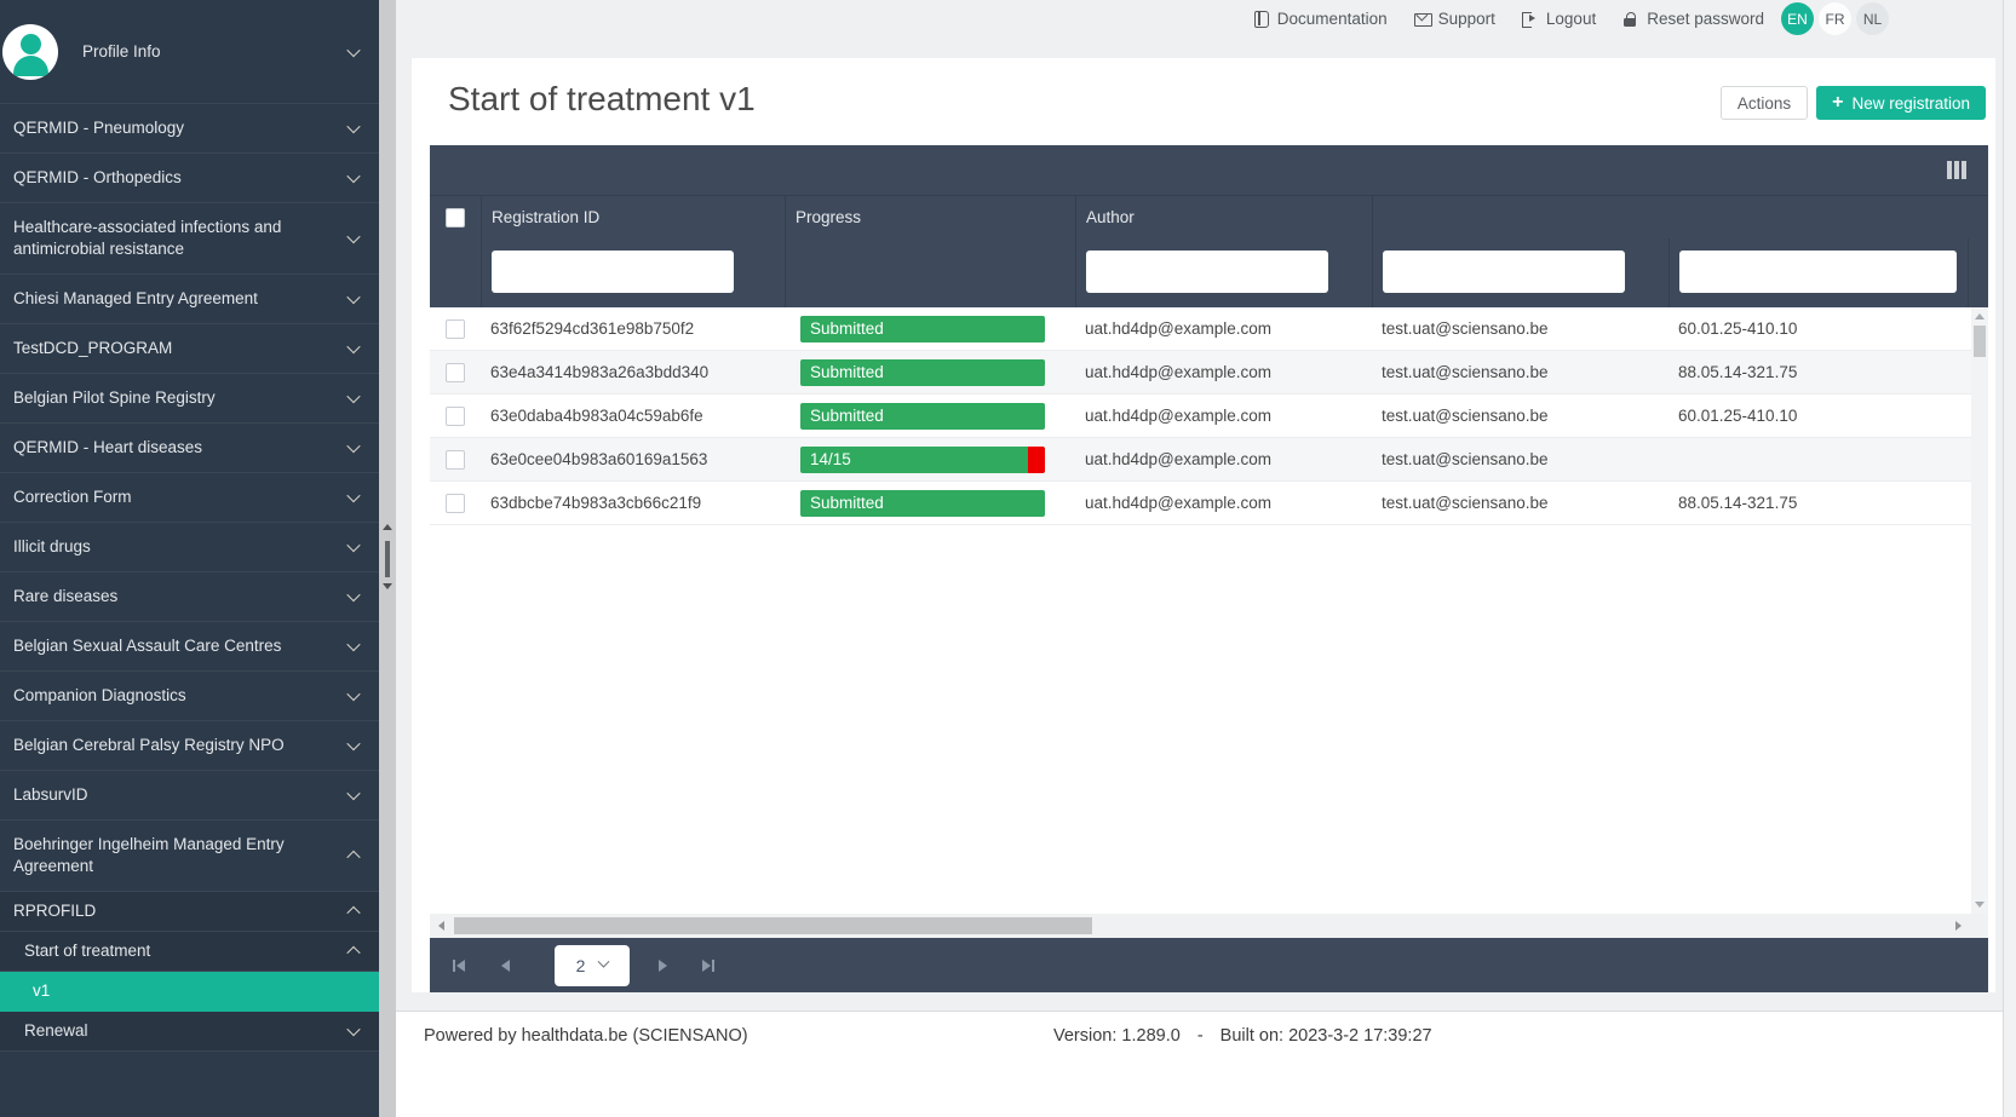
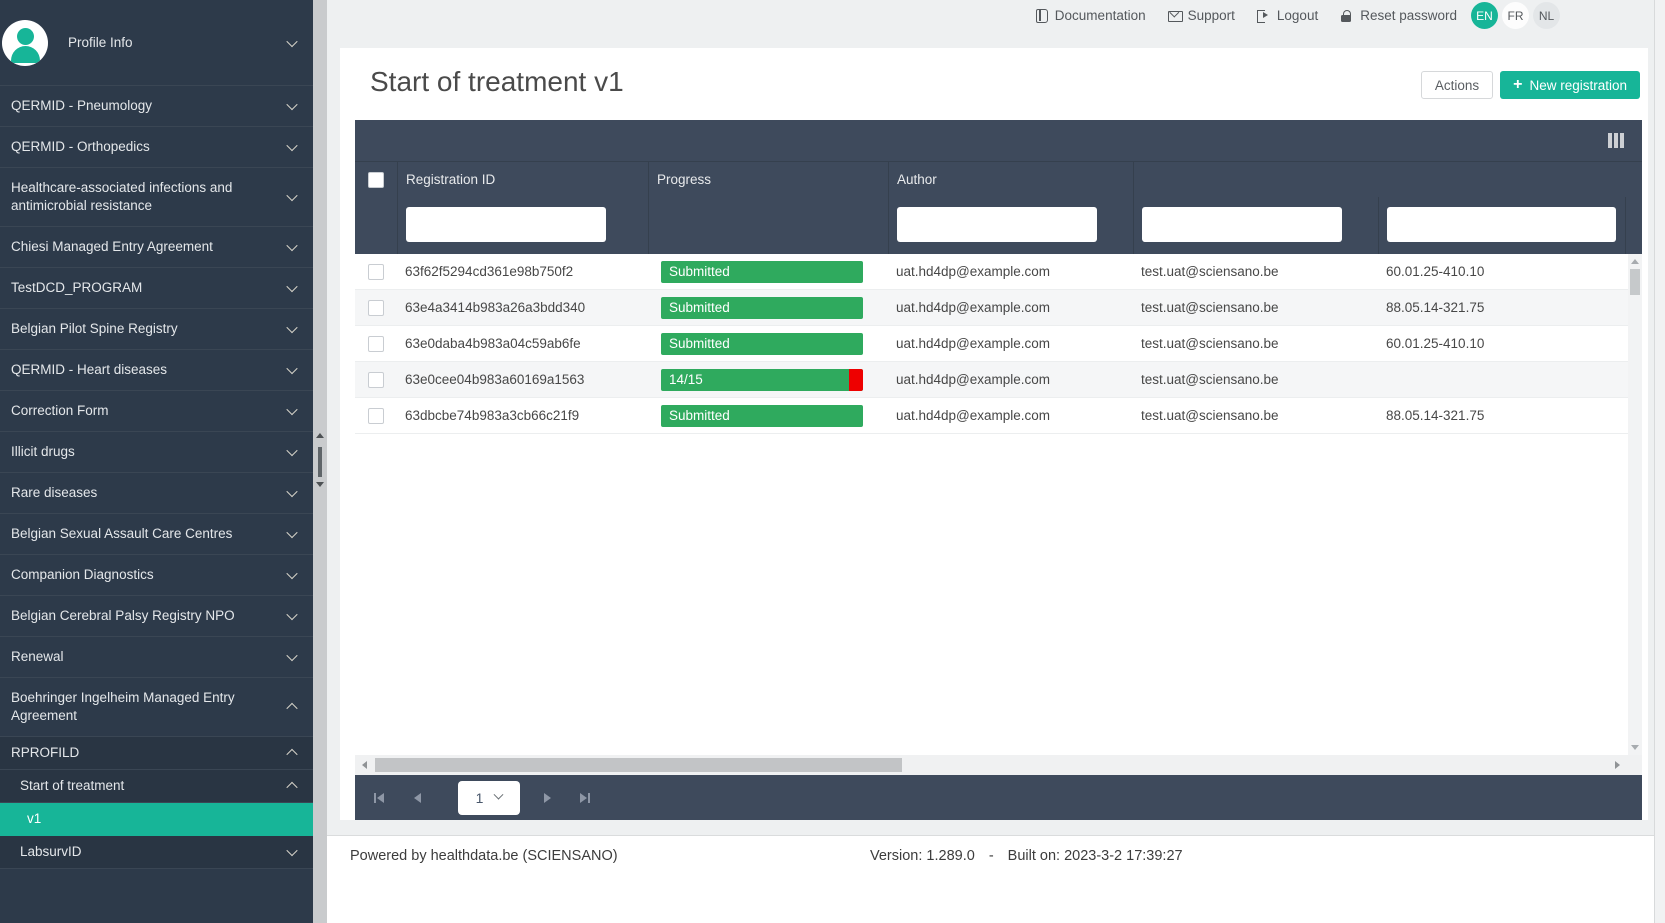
  Profile Info
  QERMID - Pneumology
  QERMID - Orthopedics
  Healthcare-associated infections and antimicrobial resistance
  Chiesi Managed Entry Agreement
  TestDCD_PROGRAM
  Belgian Pilot Spine Registry
  QERMID - Heart diseases
  Correction Form
  Illicit drugs
  Rare diseases
  Belgian Sexual Assault Care Centres
  Companion Diagnostics
  Belgian Cerebral Palsy Registry NPO
- LabsurvID
+ Renewal
  Boehringer Ingelheim Managed Entry Agreement
  RPROFILD
  Start of treatment
  v1
- Renewal
+ LabsurvID
  Documentation
  Support
  Logout
  Reset password
  EN
  FR
  NL
  Start of treatment v1
  Actions
  +
  New registration
  Registration ID
  Progress
  Author
  63f62f5294cd361e98b750f2
  Submitted
  uat.hd4dp@example.com
  test.uat@sciensano.be
  60.01.25-410.10
  63e4a3414b983a26a3bdd340
  Submitted
  uat.hd4dp@example.com
  test.uat@sciensano.be
  88.05.14-321.75
  63e0daba4b983a04c59ab6fe
  Submitted
  uat.hd4dp@example.com
  test.uat@sciensano.be
  60.01.25-410.10
  63e0cee04b983a60169a1563
  14/15
  uat.hd4dp@example.com
  test.uat@sciensano.be
  63dbcbe74b983a3cb66c21f9
  Submitted
  uat.hd4dp@example.com
  test.uat@sciensano.be
  88.05.14-321.75
- 2
+ 1
  Powered by healthdata.be (SCIENSANO)
  Version: 1.289.0
  -
  Built on: 2023-3-2 17:39:27
